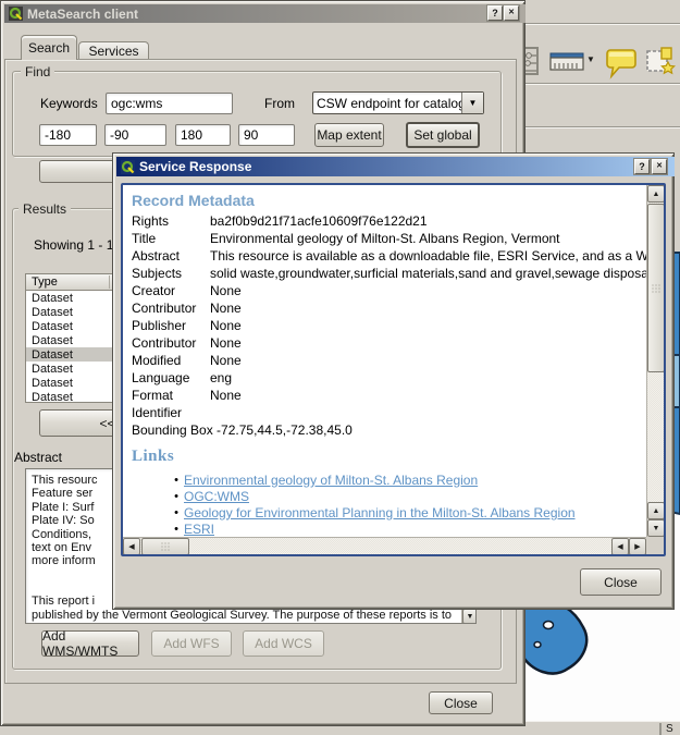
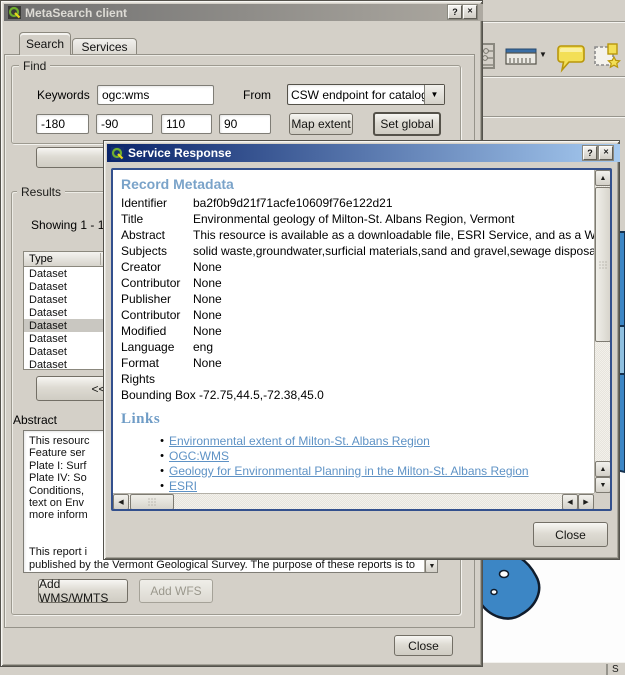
  ▼
  S
  MetaSearch client
  ?
  Search
  Services
  Find
  Keywords
  ogc:wms
  From
  CSW endpoint for catalo
  ▼
  -180
  -90
- 180
+ 110
  90
  Map extent
  Set global
  Results
  Showing 1 - 1
  Type
  Dataset
  Dataset
  Dataset
  Dataset
  Dataset
  Dataset
  Dataset
  Dataset
  <<
  Abstract
  This resourc
  Feature ser
  Plate I: Surf
  Plate IV: So
  Conditions,
  text on Env
  more inform
  This report i
  published by the Vermont Geological Survey. The purpose of these reports is to
  Add WMS/WMTS
  Add WFS
- Add WCS
  Close
  Service Response
  ?
  Record Metadata
- Rights
+ Identifier
  ba2f0b9d21f71acfe10609f76e122d21
  Title
  Environmental geology of Milton-St. Albans Region, Vermont
  Abstract
  This resource is available as a downloadable file, ESRI Service, and as a W
  Subjects
  solid waste,groundwater,surficial materials,sand and gravel,sewage disposa
  Creator
  None
  Contributor
  None
  Publisher
  None
  Contributor
  None
  Modified
  None
  Language
  eng
  Format
  None
- Identifier
+ Rights
  Bounding Box -72.75,44.5,-72.38,45.0
  Links
  •
- Environmental geology of Milton-St. Albans Region
+ Environmental extent of Milton-St. Albans Region
  •
  OGC:WMS
  •
  Geology for Environmental Planning in the Milton-St. Albans Region
  •
  ESRI
  Close
